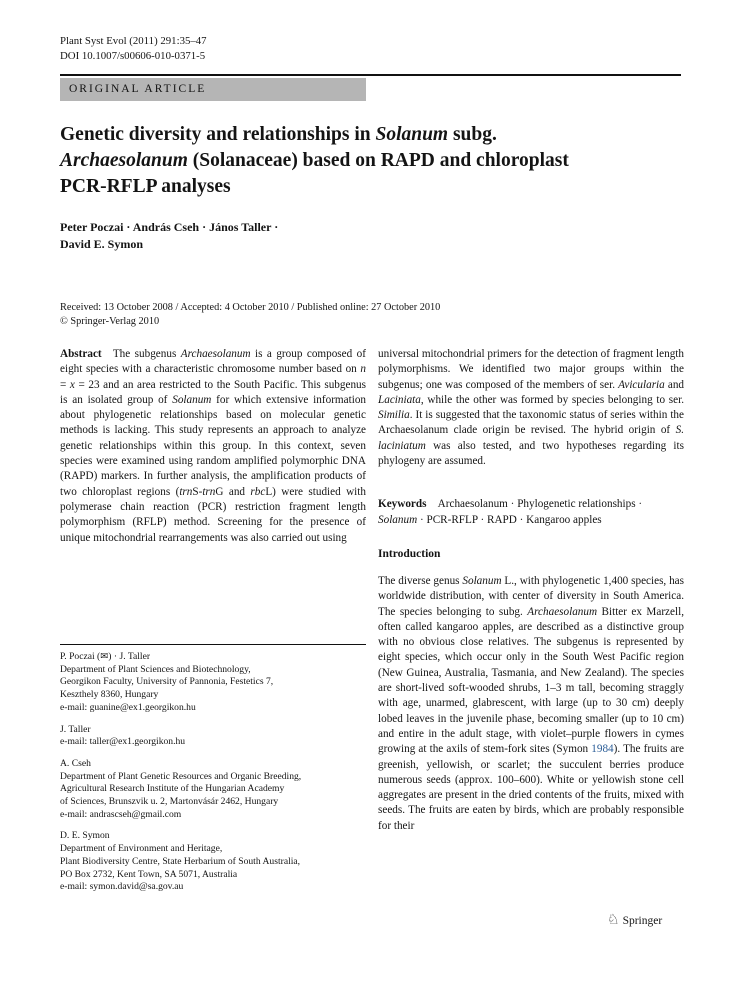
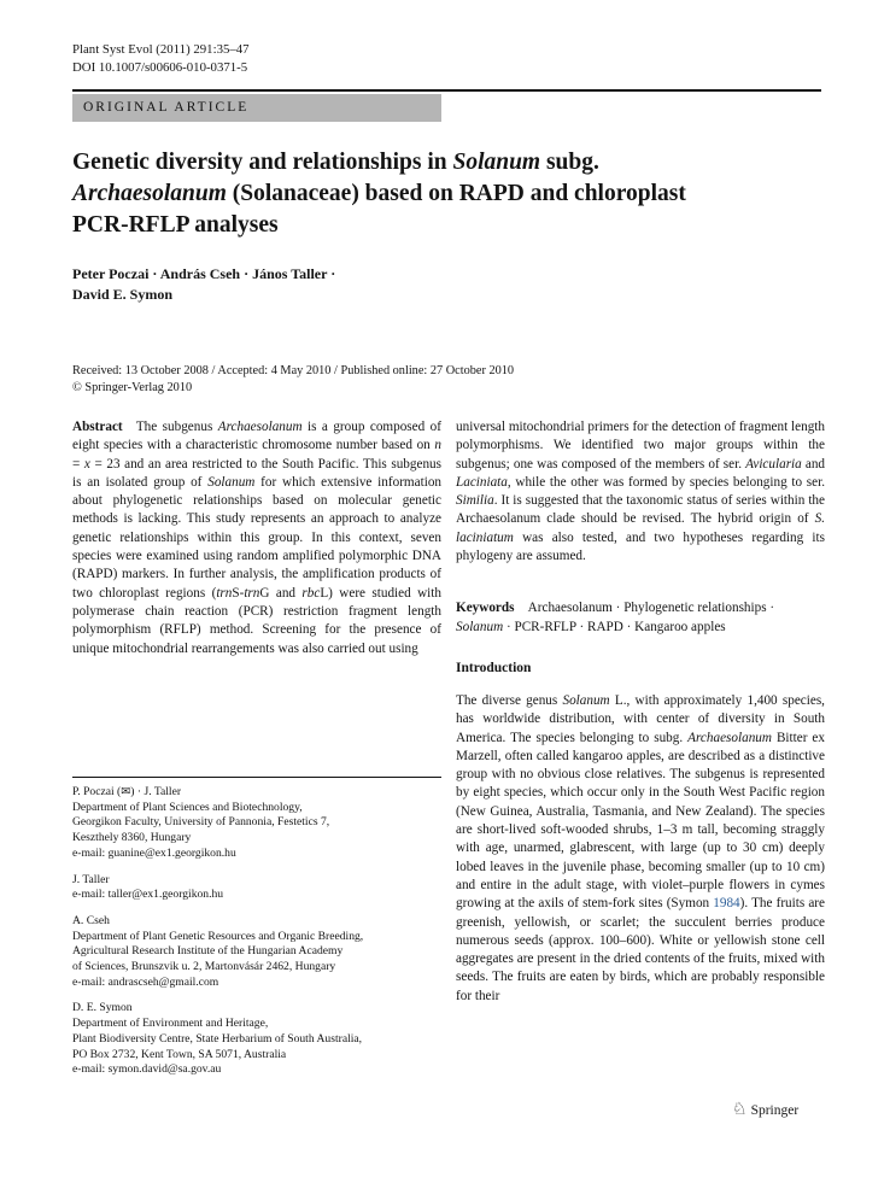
  Plant Syst Evol (2011) 291:35–47
  DOI 10.1007/s00606-010-0371-5
  ORIGINAL ARTICLE
  Genetic diversity and relationships in Solanum subg.
  Archaesolanum (Solanaceae) based on RAPD and chloroplast
  PCR-RFLP analyses
  Peter Poczai · András Cseh · János Taller ·
  David E. Symon
- Received: 13 October 2008 / Accepted: 4 October 2010 / Published online: 27 October 2010
+ Received: 13 October 2008 / Accepted: 4 May 2010 / Published online: 27 October 2010
  © Springer-Verlag 2010
  Abstract The subgenus Archaesolanum is a group composed of eight species with a characteristic chromosome number based on n = x = 23 and an area restricted to the South Pacific. This subgenus is an isolated group of Solanum for which extensive information about phylogenetic relationships based on molecular genetic methods is lacking. This study represents an approach to analyze genetic relationships within this group. In this context, seven species were examined using random amplified polymorphic DNA (RAPD) markers. In further analysis, the amplification products of two chloroplast regions (trnS-trnG and rbcL) were studied with polymerase chain reaction (PCR) restriction fragment length polymorphism (RFLP) method. Screening for the presence of unique mitochondrial rearrangements was also carried out using
- universal mitochondrial primers for the detection of fragment length polymorphisms. We identified two major groups within the subgenus; one was composed of the members of ser. Avicularia and Laciniata, while the other was formed by species belonging to ser. Similia. It is suggested that the taxonomic status of series within the Archaesolanum clade origin be revised. The hybrid origin of S. laciniatum was also tested, and two hypotheses regarding its phylogeny are assumed.
+ universal mitochondrial primers for the detection of fragment length polymorphisms. We identified two major groups within the subgenus; one was composed of the members of ser. Avicularia and Laciniata, while the other was formed by species belonging to ser. Similia. It is suggested that the taxonomic status of series within the Archaesolanum clade should be revised. The hybrid origin of S. laciniatum was also tested, and two hypotheses regarding its phylogeny are assumed.
  Keywords Archaesolanum · Phylogenetic relationships · Solanum · PCR-RFLP · RAPD · Kangaroo apples
  Introduction
- The diverse genus Solanum L., with phylogenetic 1,400 species, has worldwide distribution, with center of diversity in South America. The species belonging to subg. Archaesolanum Bitter ex Marzell, often called kangaroo apples, are described as a distinctive group with no obvious close relatives. The subgenus is represented by eight species, which occur only in the South West Pacific region (New Guinea, Australia, Tasmania, and New Zealand). The species are short-lived soft-wooded shrubs, 1–3 m tall, becoming straggly with age, unarmed, glabrescent, with large (up to 30 cm) deeply lobed leaves in the juvenile phase, becoming smaller (up to 10 cm) and entire in the adult stage, with violet–purple flowers in cymes growing at the axils of stem-fork sites (Symon 1984). The fruits are greenish, yellowish, or scarlet; the succulent berries produce numerous seeds (approx. 100–600). White or yellowish stone cell aggregates are present in the dried contents of the fruits, mixed with seeds. The fruits are eaten by birds, which are probably responsible for their
+ The diverse genus Solanum L., with approximately 1,400 species, has worldwide distribution, with center of diversity in South America. The species belonging to subg. Archaesolanum Bitter ex Marzell, often called kangaroo apples, are described as a distinctive group with no obvious close relatives. The subgenus is represented by eight species, which occur only in the South West Pacific region (New Guinea, Australia, Tasmania, and New Zealand). The species are short-lived soft-wooded shrubs, 1–3 m tall, becoming straggly with age, unarmed, glabrescent, with large (up to 30 cm) deeply lobed leaves in the juvenile phase, becoming smaller (up to 10 cm) and entire in the adult stage, with violet–purple flowers in cymes growing at the axils of stem-fork sites (Symon 1984). The fruits are greenish, yellowish, or scarlet; the succulent berries produce numerous seeds (approx. 100–600). White or yellowish stone cell aggregates are present in the dried contents of the fruits, mixed with seeds. The fruits are eaten by birds, which are probably responsible for their
  P. Poczai (✉) · J. Taller
  Department of Plant Sciences and Biotechnology,
  Georgikon Faculty, University of Pannonia, Festetics 7,
  Keszthely 8360, Hungary
  e-mail: guanine@ex1.georgikon.hu
  J. Taller
  e-mail: taller@ex1.georgikon.hu
  A. Cseh
  Department of Plant Genetic Resources and Organic Breeding,
  Agricultural Research Institute of the Hungarian Academy
  of Sciences, Brunszvik u. 2, Martonvásár 2462, Hungary
  e-mail: andrascseh@gmail.com
  D. E. Symon
  Department of Environment and Heritage,
  Plant Biodiversity Centre, State Herbarium of South Australia,
  PO Box 2732, Kent Town, SA 5071, Australia
  e-mail: symon.david@sa.gov.au
  ♘
  Springer
